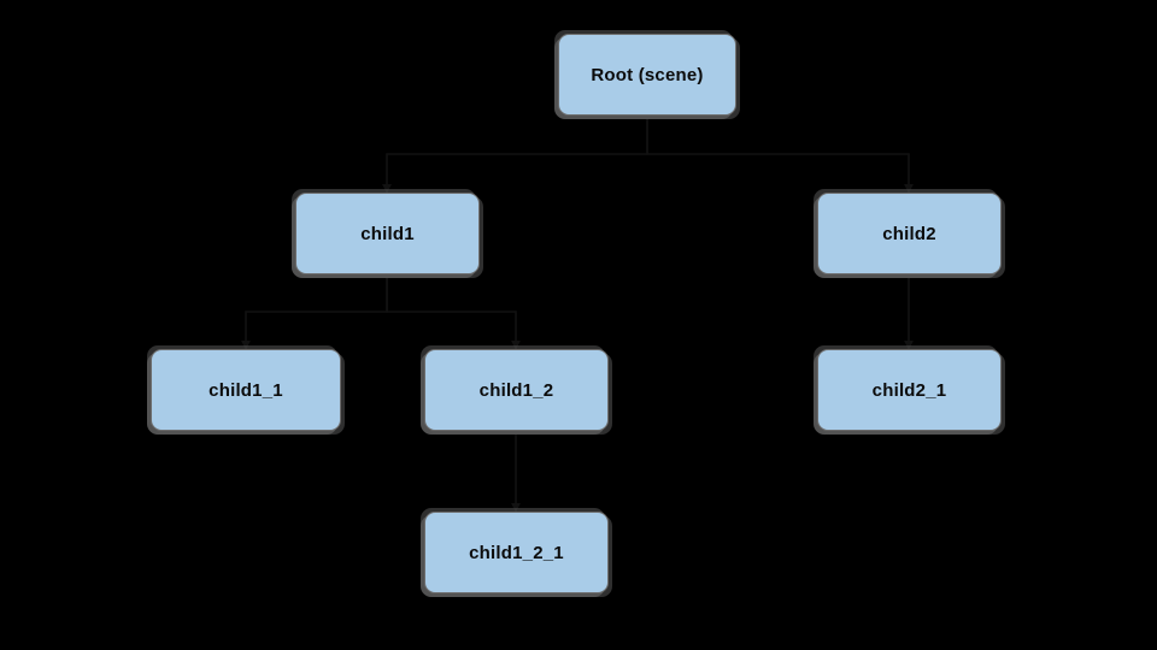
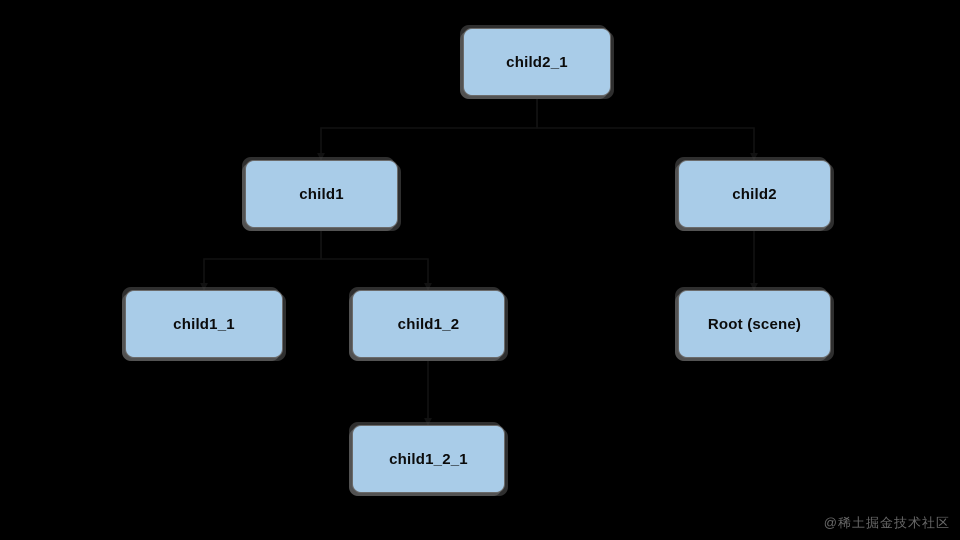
- Root (scene)
+ child2_1
  child1
  child2
  child1_1
  child1_2
- child2_1
+ Root (scene)
  child1_2_1
+ @稀土掘金技术社区
